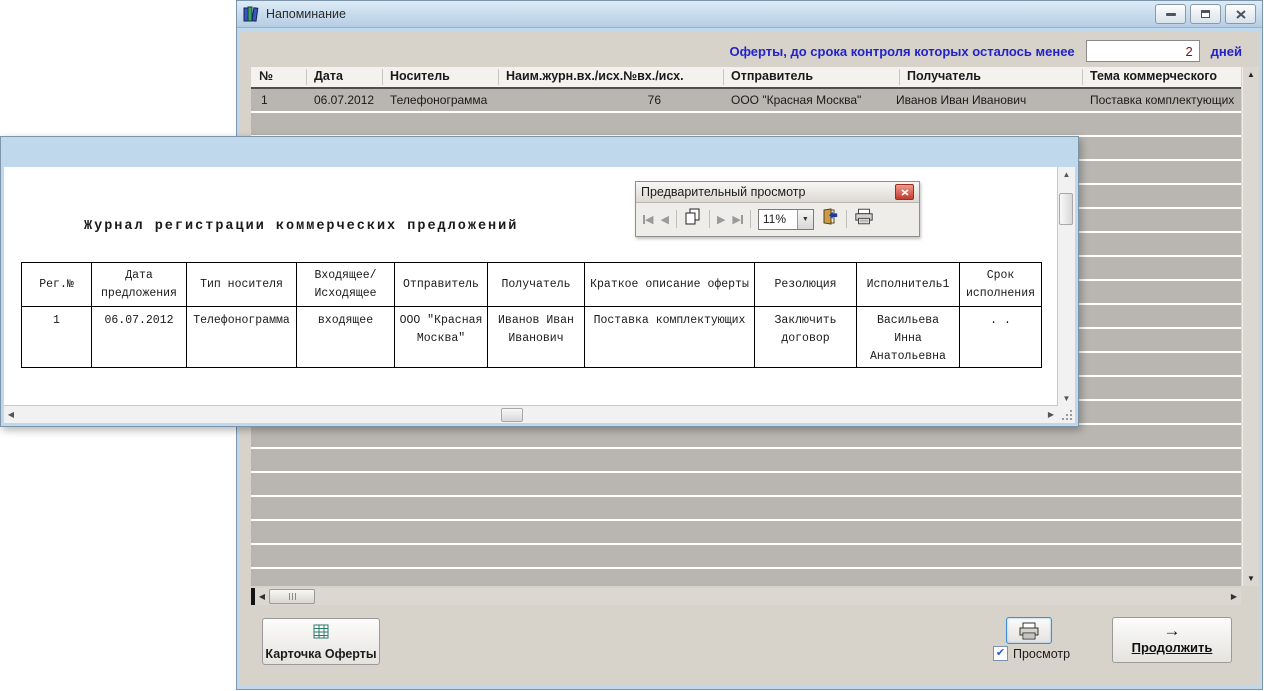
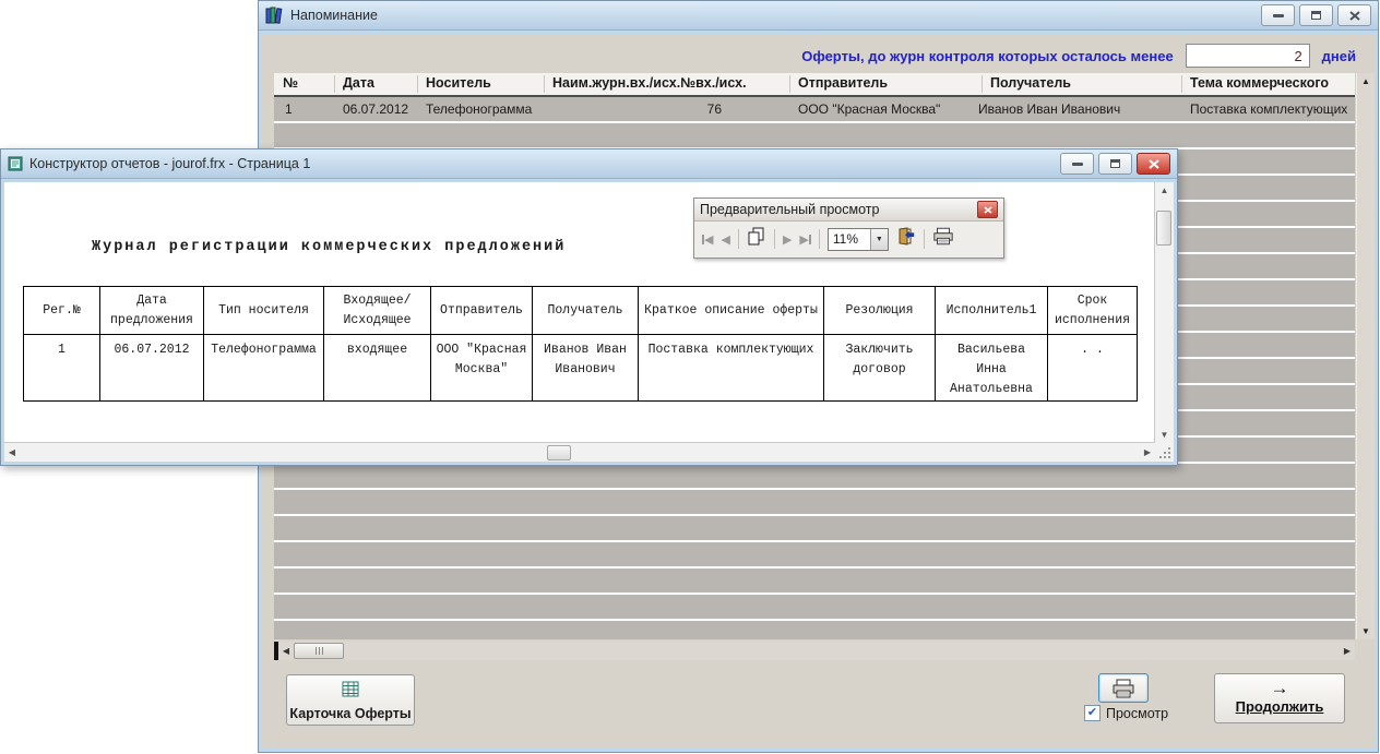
  Напоминание
- Оферты, до срока контроля которых осталось менее
+ Оферты, до журн контроля которых осталось менее
  2
  дней
  №
  Дата
  Носитель
  Наим.журн.вх./исх.№вх./исх.
  Отправитель
  Получатель
  Тема коммерческого
  1
  06.07.2012
  Телефонограмма
  76
  ООО "Красная Москва"
  Иванов Иван Иванович
  Поставка комплектующих
  ▲
  ▼
  ◀
  ▶
  Карточка Оферты
  ✔
  Просмотр
  →
  Продолжить
+ Конструктор отчетов - jourof.frx - Страница 1
  Журнал регистрации коммерческих предложений
  Рег.№	Дата предложения	Тип носителя	Входящее/ Исходящее	Отправитель	Получатель	Краткое описание оферты	Резолюция	Исполнитель1	Срок исполнения
  1	06.07.2012	Телефонограмма	входящее	ООО "Красная Москва"	Иванов Иван Иванович	Поставка комплектующих	Заключить договор	Васильева Инна Анатольевна	. .
  Предварительный просмотр
  ◀
  ◀
  ▶
  ▶
  11%
  ▲
  ▼
  ◀
  ▶
